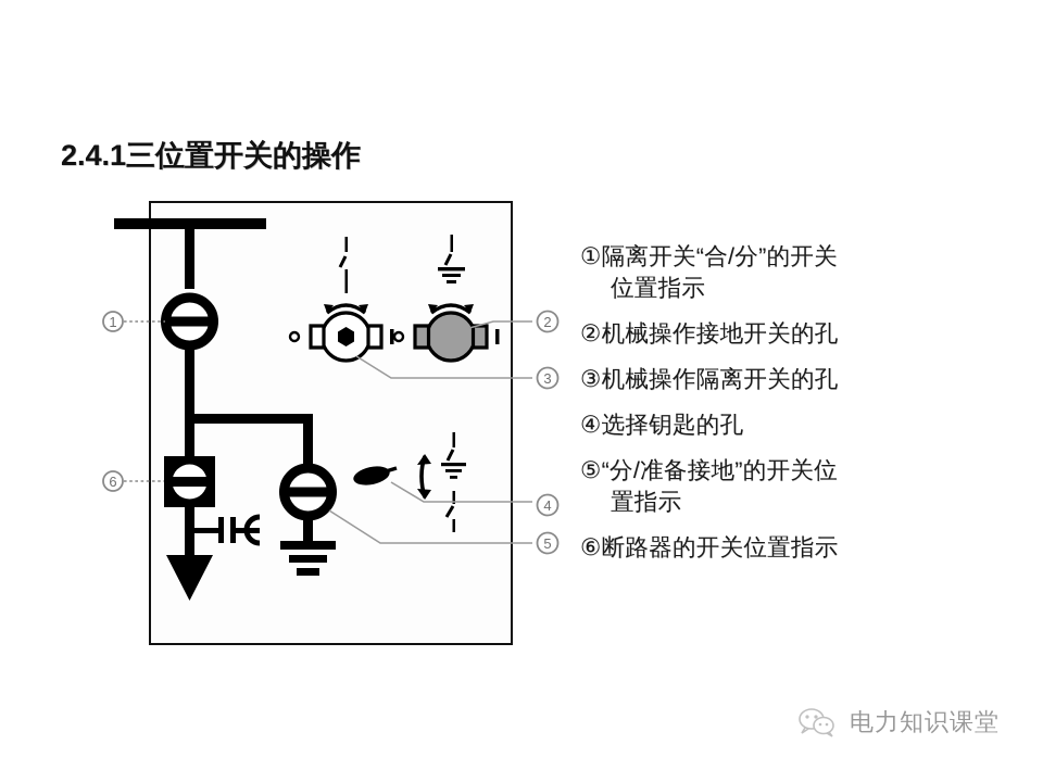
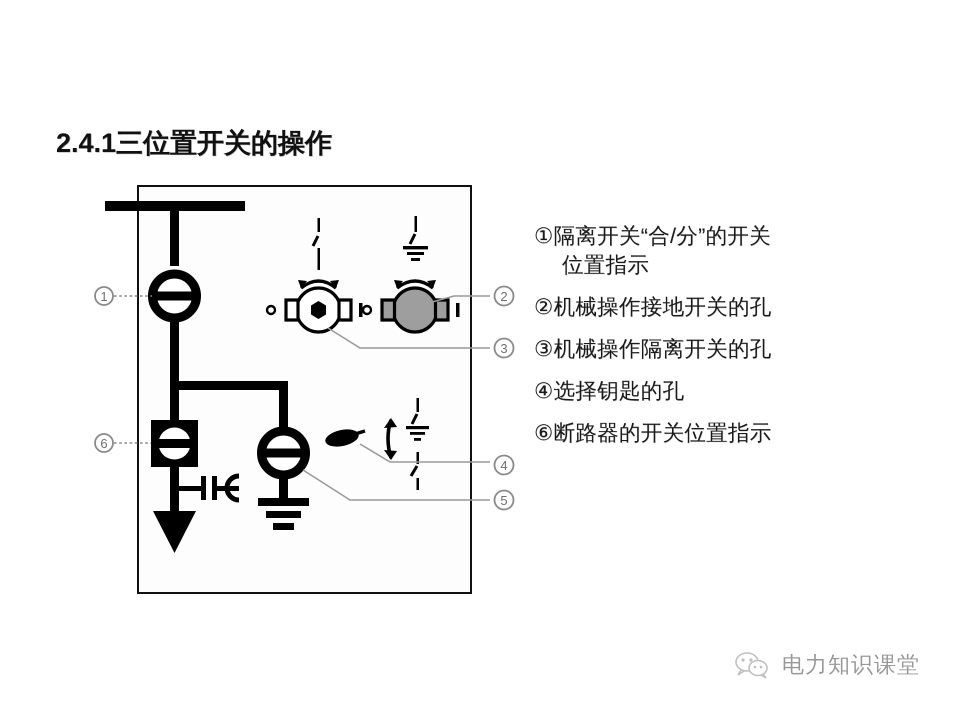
  2.4.1三位置开关的操作
  1
  6
  2
  3
  4
  5
  ①隔离开关“合/分”的开关
  位置指示
  ②机械操作接地开关的孔
  ③机械操作隔离开关的孔
  ④选择钥匙的孔
- ⑤“分/准备接地”的开关位
- 置指示
  ⑥断路器的开关位置指示
  电力知识课堂
